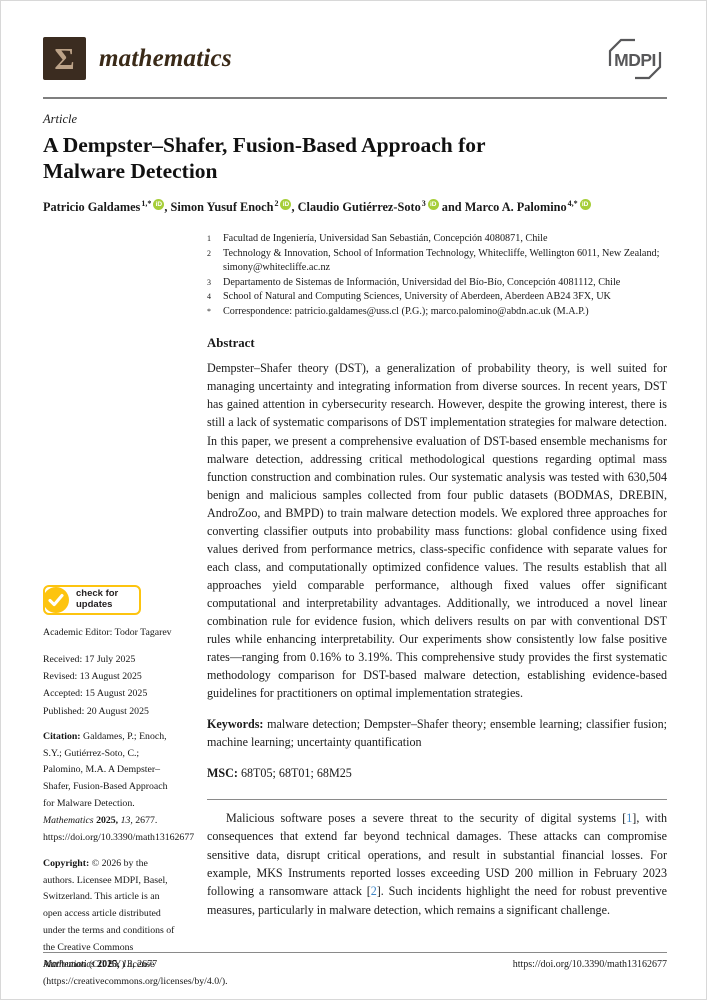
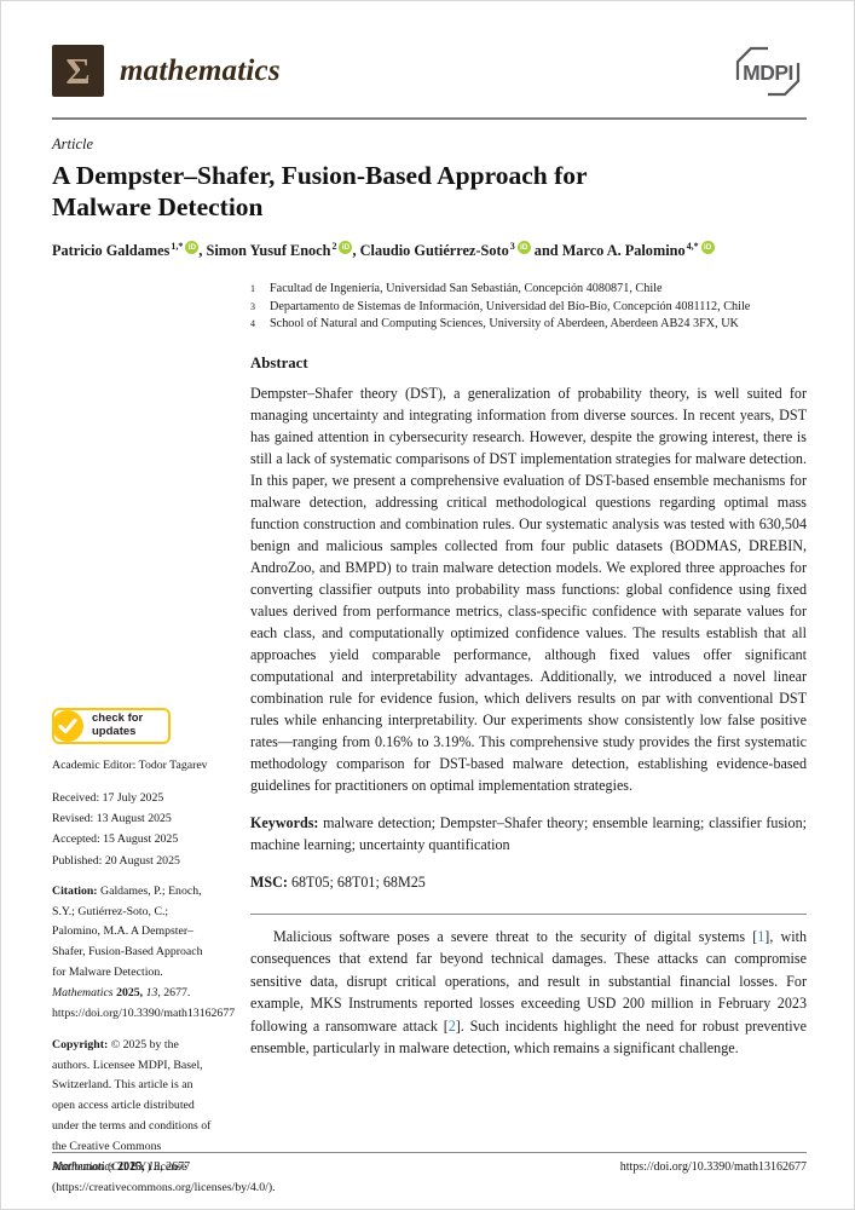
  Σ
  mathematics
  MDPI
  Article
  A Dempster–Shafer, Fusion-Based Approach for Malware Detection
  Patricio Galdames1,* , Simon Yusuf Enoch2 , Claudio Gutiérrez-Soto3 and Marco A. Palomino4,*
  check for
  updates
  Academic Editor: Todor Tagarev
  Received: 17 July 2025
  Revised: 13 August 2025
  Accepted: 15 August 2025
  Published: 20 August 2025
  Citation: Galdames, P.; Enoch, S.Y.; Gutiérrez-Soto, C.; Palomino, M.A. A Dempster–Shafer, Fusion-Based Approach for Malware Detection. Mathematics 2025, 13, 2677. https://doi.org/10.3390/math13162677
- Copyright: © 2026 by the authors. Licensee MDPI, Basel, Switzerland. This article is an open access article distributed under the terms and conditions of the Creative Commons Attribution (CC BY) license (https://creativecommons.org/licenses/by/4.0/).
+ Copyright: © 2025 by the authors. Licensee MDPI, Basel, Switzerland. This article is an open access article distributed under the terms and conditions of the Creative Commons Attribution (CC BY) license (https://creativecommons.org/licenses/by/4.0/).
  1
  Facultad de Ingeniería, Universidad San Sebastián, Concepción 4080871, Chile
- 2
- Technology & Innovation, School of Information Technology, Whitecliffe, Wellington 6011, New Zealand; simony@whitecliffe.ac.nz
  3
  Departamento de Sistemas de Información, Universidad del Bío-Bío, Concepción 4081112, Chile
  4
  School of Natural and Computing Sciences, University of Aberdeen, Aberdeen AB24 3FX, UK
- *
- Correspondence: patricio.galdames@uss.cl (P.G.); marco.palomino@abdn.ac.uk (M.A.P.)
  Abstract
  Dempster–Shafer theory (DST), a generalization of probability theory, is well suited for managing uncertainty and integrating information from diverse sources. In recent years, DST has gained attention in cybersecurity research. However, despite the growing interest, there is still a lack of systematic comparisons of DST implementation strategies for malware detection. In this paper, we present a comprehensive evaluation of DST-based ensemble mechanisms for malware detection, addressing critical methodological questions regarding optimal mass function construction and combination rules. Our systematic analysis was tested with 630,504 benign and malicious samples collected from four public datasets (BODMAS, DREBIN, AndroZoo, and BMPD) to train malware detection models. We explored three approaches for converting classifier outputs into probability mass functions: global confidence using fixed values derived from performance metrics, class-specific confidence with separate values for each class, and computationally optimized confidence values. The results establish that all approaches yield comparable performance, although fixed values offer significant computational and interpretability advantages. Additionally, we introduced a novel linear combination rule for evidence fusion, which delivers results on par with conventional DST rules while enhancing interpretability. Our experiments show consistently low false positive rates—ranging from 0.16% to 3.19%. This comprehensive study provides the first systematic methodology comparison for DST-based malware detection, establishing evidence-based guidelines for practitioners on optimal implementation strategies.
  Keywords: malware detection; Dempster–Shafer theory; ensemble learning; classifier fusion; machine learning; uncertainty quantification
  MSC: 68T05; 68T01; 68M25
- Malicious software poses a severe threat to the security of digital systems [1], with consequences that extend far beyond technical damages. These attacks can compromise sensitive data, disrupt critical operations, and result in substantial financial losses. For example, MKS Instruments reported losses exceeding USD 200 million in February 2023 following a ransomware attack [2]. Such incidents highlight the need for robust preventive measures, particularly in malware detection, which remains a significant challenge.
+ Malicious software poses a severe threat to the security of digital systems [1], with consequences that extend far beyond technical damages. These attacks can compromise sensitive data, disrupt critical operations, and result in substantial financial losses. For example, MKS Instruments reported losses exceeding USD 200 million in February 2023 following a ransomware attack [2]. Such incidents highlight the need for robust preventive ensemble, particularly in malware detection, which remains a significant challenge.
  Mathematics 2025, 13, 2677
  https://doi.org/10.3390/math13162677
